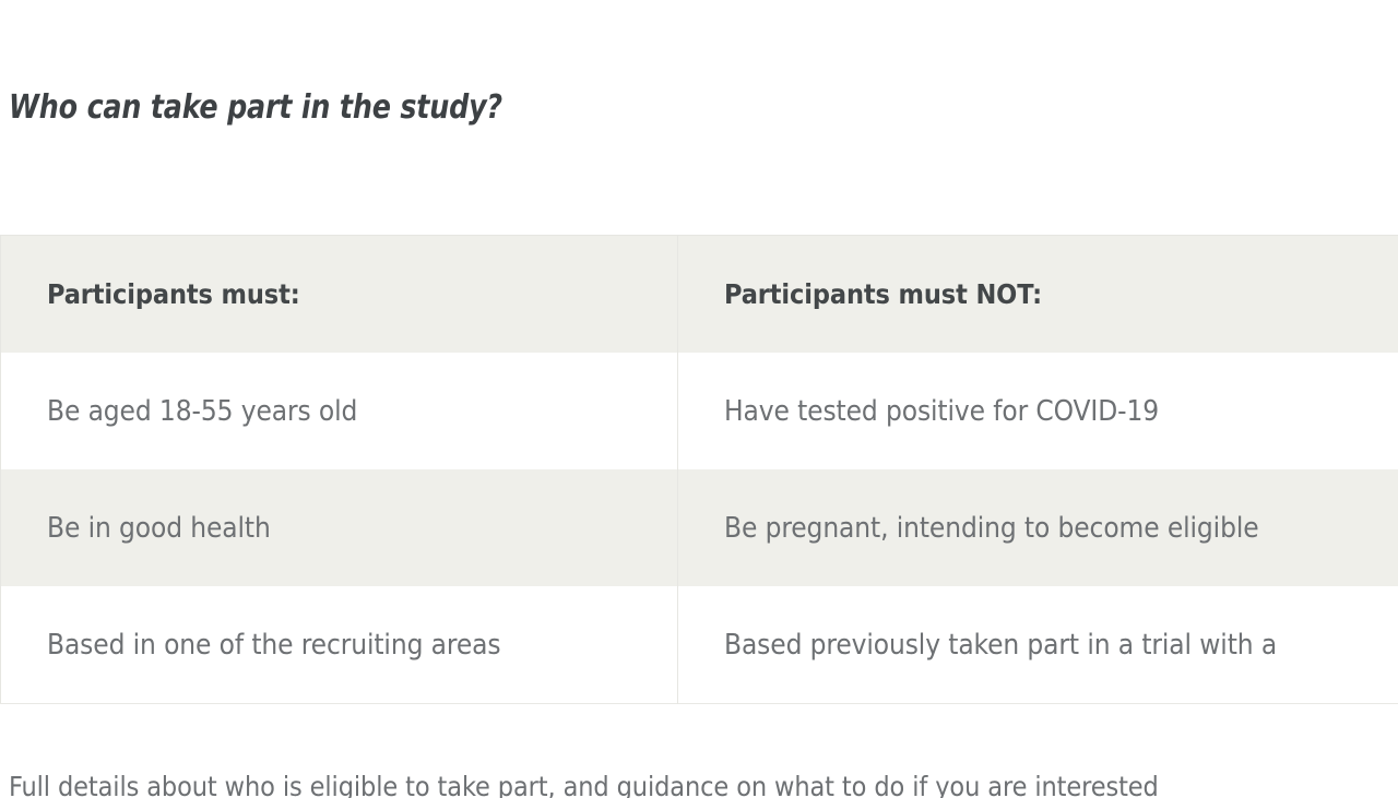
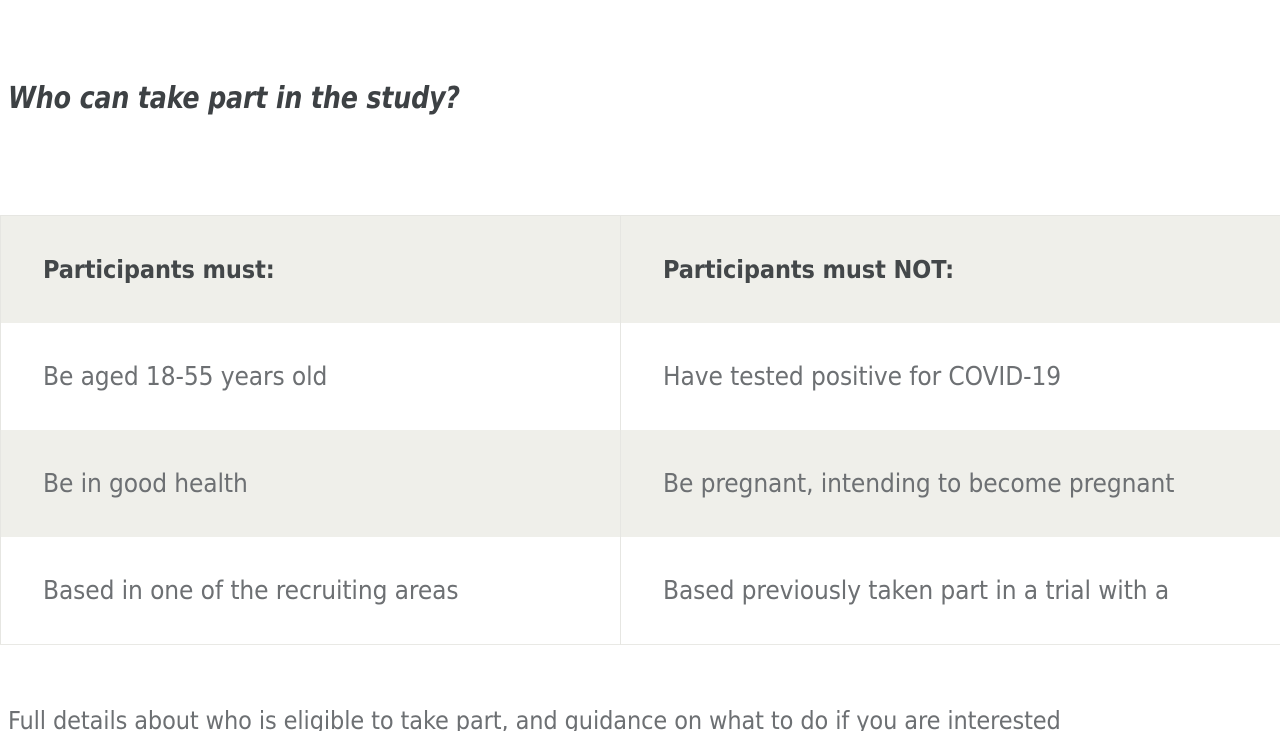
  Who can take part in the study?
  Participants must:	Participants must NOT:
  Be aged 18-55 years old	Have tested positive for COVID-19
- Be in good health	Be pregnant, intending to become eligible
+ Be in good health	Be pregnant, intending to become pregnant
  Based in one of the recruiting areas	Based previously taken part in a trial with a
  Full details about who is eligible to take part, and guidance on what to do if you are interested
